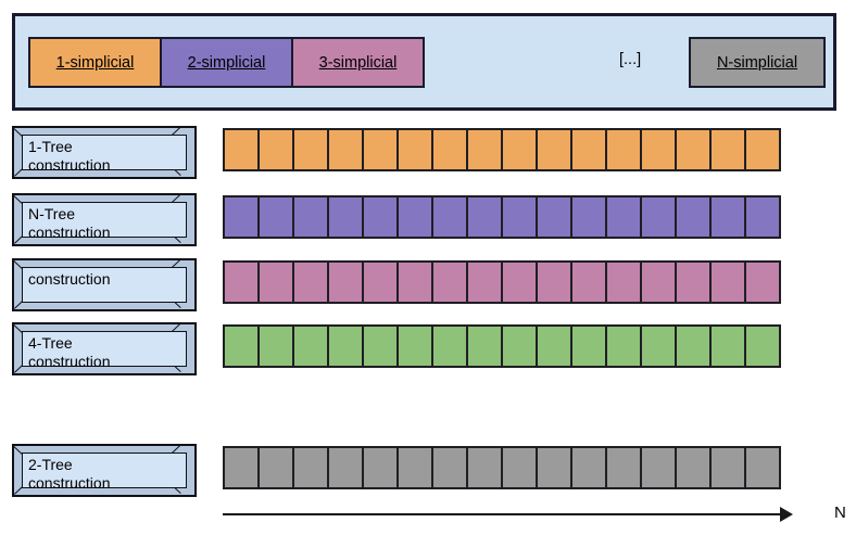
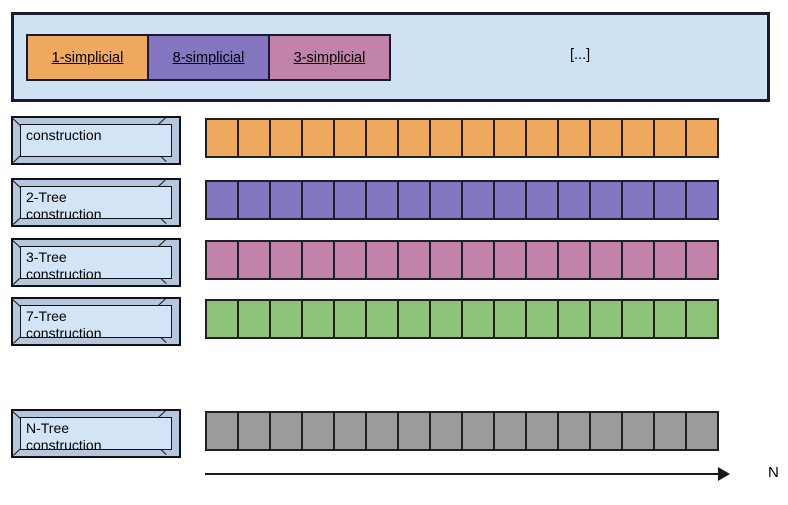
  1-simplicial
- 2-simplicial
+ 8-simplicial
  3-simplicial
  [...]
- N-simplicial
- 1-Tree
  construction
- N-Tree
+ 2-Tree
  construction
+ 3-Tree
  construction
- 4-Tree
+ 7-Tree
  construction
- 2-Tree
+ N-Tree
  construction
  N
